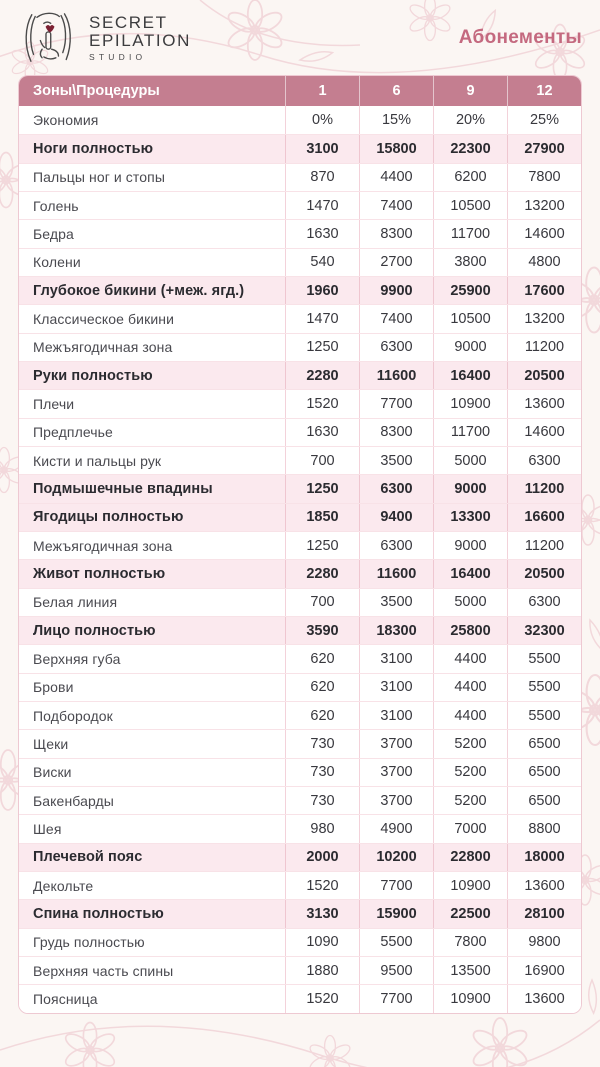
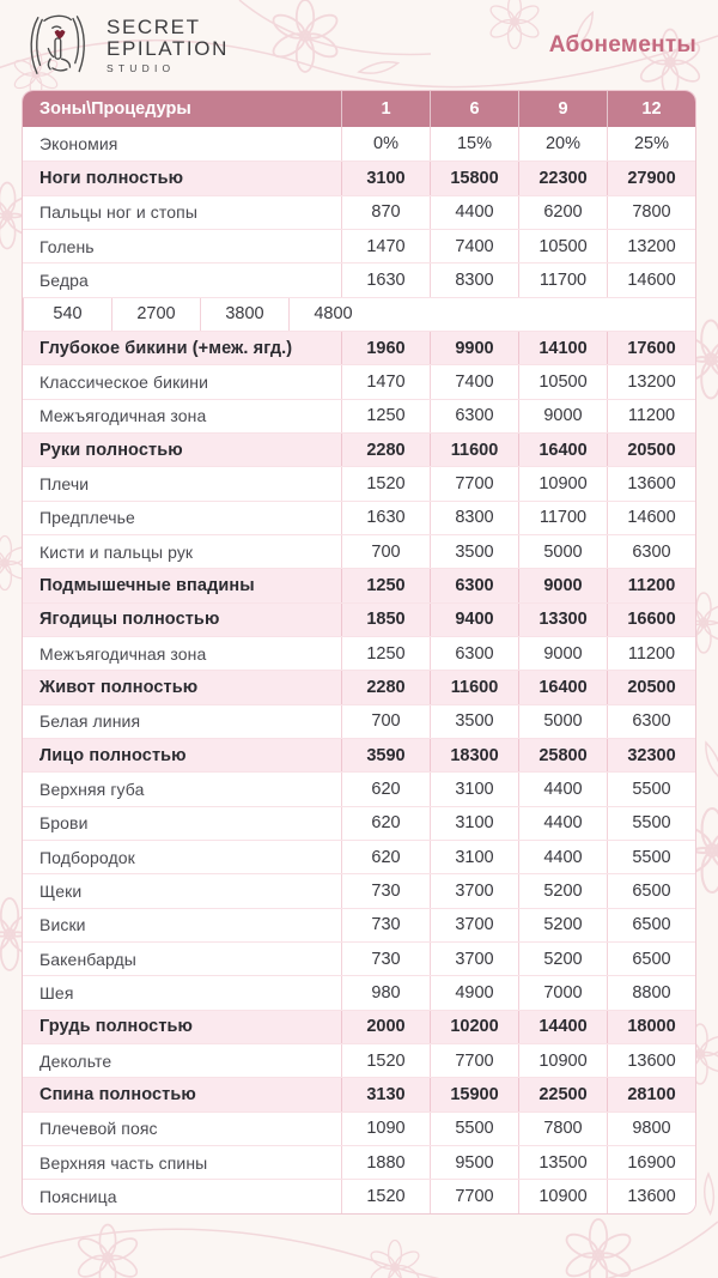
  SECRET
  EPILATION
  STUDIO
  Абонементы
  Зоны\Процедуры
  1
  6
  9
  12
  Экономия
  0%
  15%
  20%
  25%
  Ноги полностью
  3100
  15800
  22300
  27900
  Пальцы ног и стопы
  870
  4400
  6200
  7800
  Голень
  1470
  7400
  10500
  13200
  Бедра
  1630
  8300
  11700
  14600
- Колени
  540
  2700
  3800
  4800
  Глубокое бикини (+меж. ягд.)
  1960
  9900
- 25900
+ 14100
  17600
  Классическое бикини
  1470
  7400
  10500
  13200
  Межъягодичная зона
  1250
  6300
  9000
  11200
  Руки полностью
  2280
  11600
  16400
  20500
  Плечи
  1520
  7700
  10900
  13600
  Предплечье
  1630
  8300
  11700
  14600
  Кисти и пальцы рук
  700
  3500
  5000
  6300
  Подмышечные впадины
  1250
  6300
  9000
  11200
  Ягодицы полностью
  1850
  9400
  13300
  16600
  Межъягодичная зона
  1250
  6300
  9000
  11200
  Живот полностью
  2280
  11600
  16400
  20500
  Белая линия
  700
  3500
  5000
  6300
  Лицо полностью
  3590
  18300
  25800
  32300
  Верхняя губа
  620
  3100
  4400
  5500
  Брови
  620
  3100
  4400
  5500
  Подбородок
  620
  3100
  4400
  5500
  Щеки
  730
  3700
  5200
  6500
  Виски
  730
  3700
  5200
  6500
  Бакенбарды
  730
  3700
  5200
  6500
  Шея
  980
  4900
  7000
  8800
- Плечевой пояс
+ Грудь полностью
  2000
  10200
- 22800
+ 14400
  18000
  Декольте
  1520
  7700
  10900
  13600
  Спина полностью
  3130
  15900
  22500
  28100
- Грудь полностью
+ Плечевой пояс
  1090
  5500
  7800
  9800
  Верхняя часть спины
  1880
  9500
  13500
  16900
  Поясница
  1520
  7700
  10900
  13600
